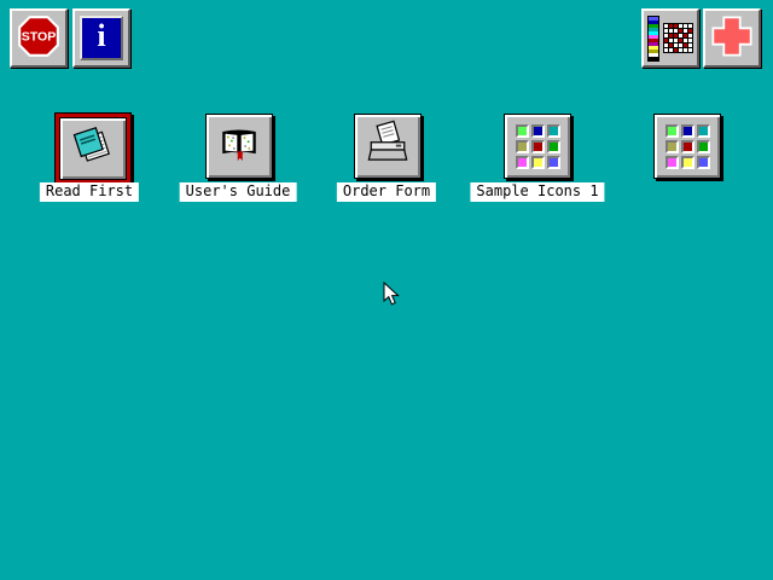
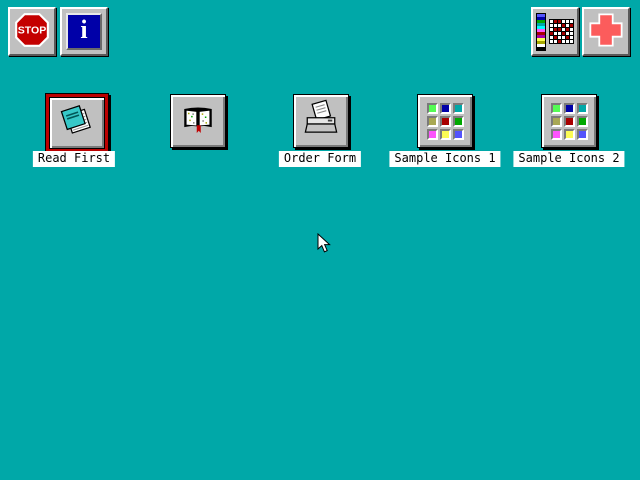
  STOP
  i
  Read First
- User's Guide
  Order Form
  Sample Icons 1
+ Sample Icons 2
